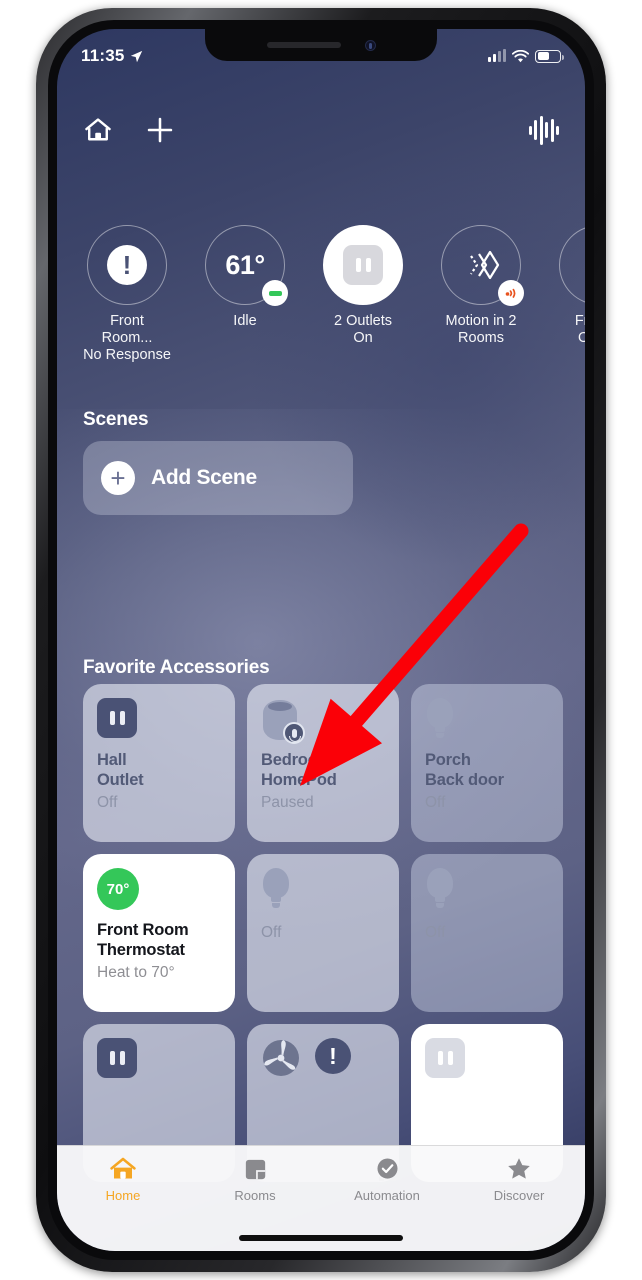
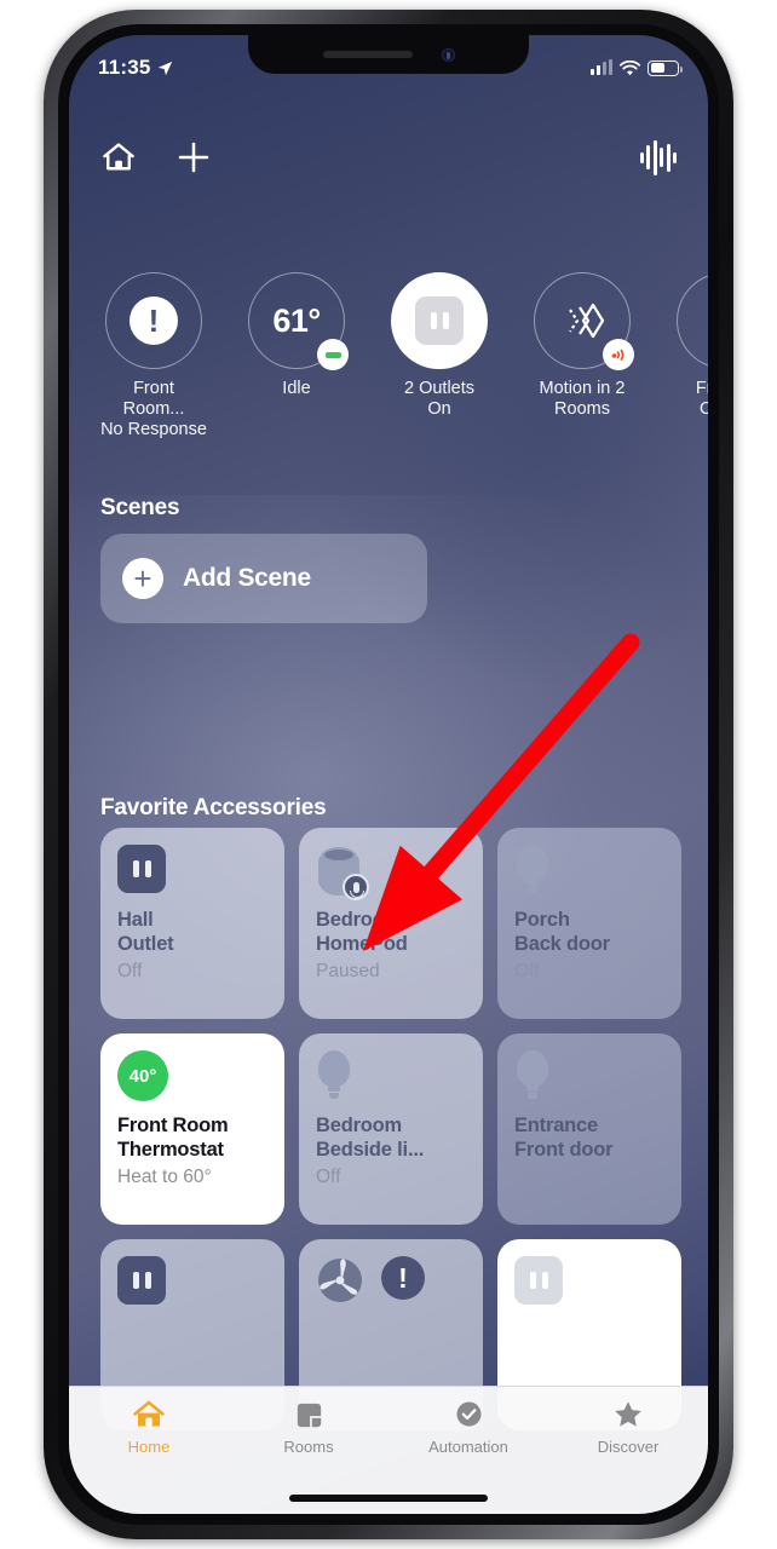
  11:35
  !
  Front Room...
  No Response
  61°
  Idle
  2 Outlets
  On
  Motion in 2
  Rooms
  Scenes
  +
  Add Scene
  Favorite Accessories
  Hall
  Outlet
  Off
  Bedro
  Homeod
  Paused
  Porch
  Back door
- 70°
+ 40°
  Front Room
  Thermostat
- Heat to 70°
+ Heat to 60°
+ Bedroom
+ Bedside li...
  Off
+ Entrance
+ Front door
  !
  Home
  Rooms
  Automation
  Discover
